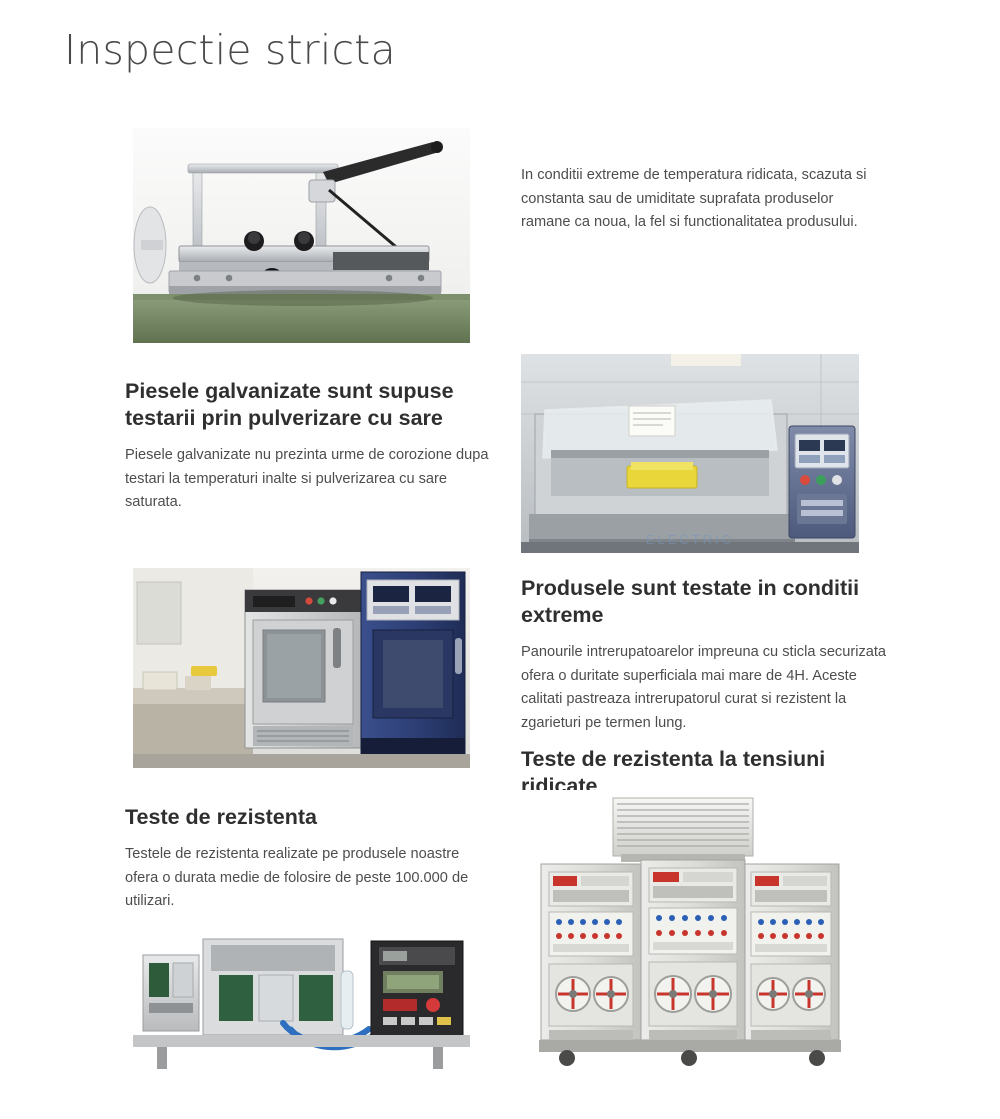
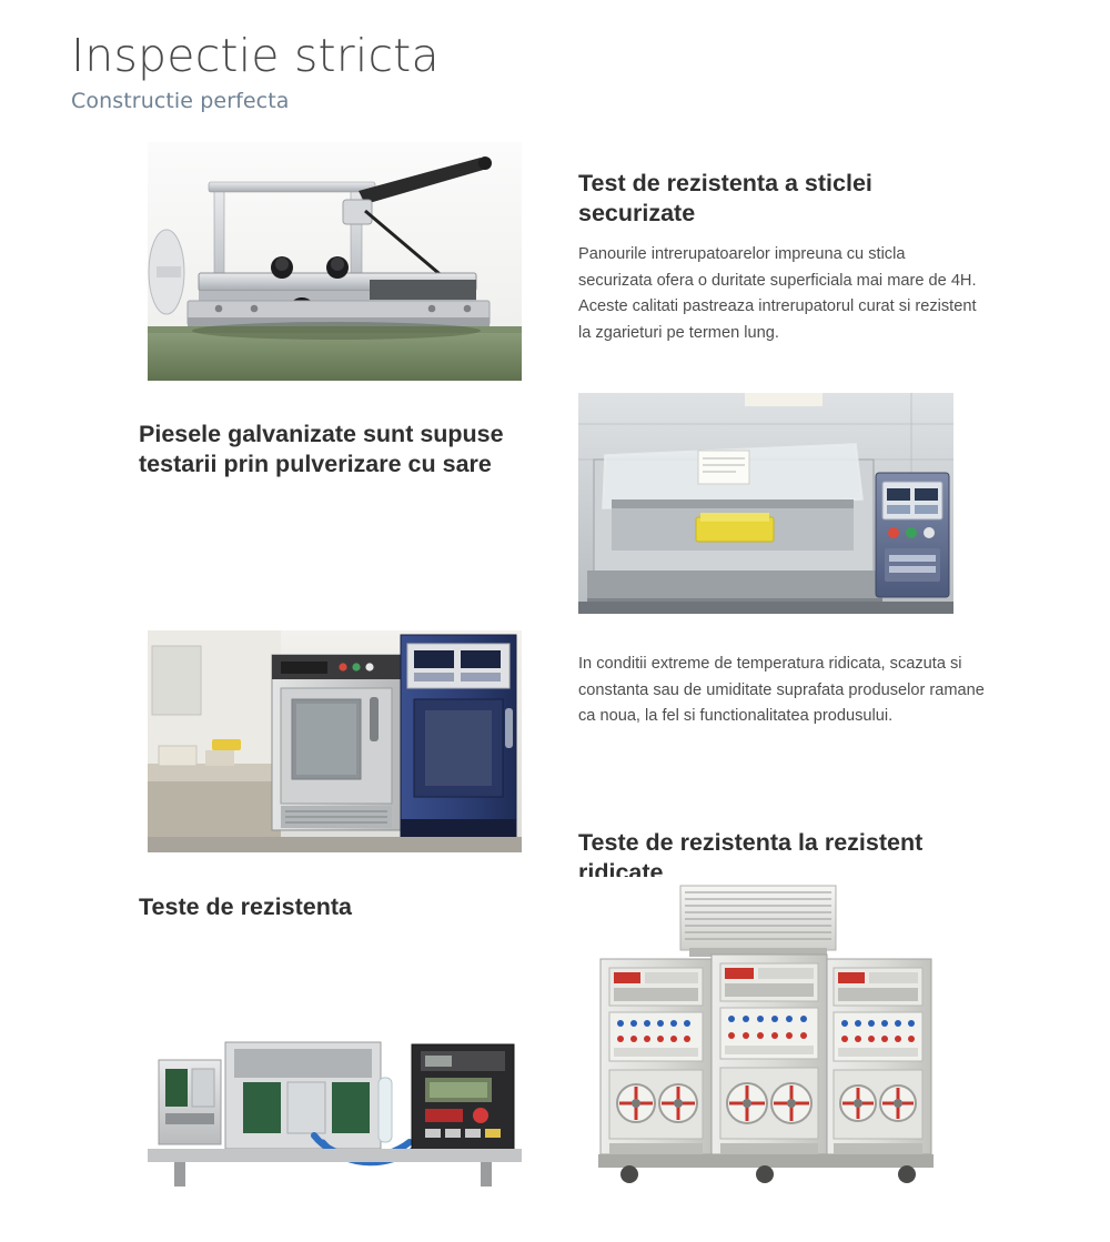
  Inspectie stricta
+ Constructie perfecta
+ Test de rezistenta a sticlei securizate
- In conditii extreme de temperatura ridicata, scazuta si constanta sau de umiditate suprafata produselor ramane ca noua, la fel si functionalitatea produsului.
+ Panourile intrerupatoarelor impreuna cu sticla securizata ofera o duritate superficiala mai mare de 4H. Aceste calitati pastreaza intrerupatorul curat si rezistent la zgarieturi pe termen lung.
  Piesele galvanizate sunt supuse testarii prin pulverizare cu sare
- Piesele galvanizate nu prezinta urme de corozione dupa testari la temperaturi inalte si pulverizarea cu sare saturata.
- ELECTRIC
- Produsele sunt testate in conditii extreme
- Panourile intrerupatoarelor impreuna cu sticla securizata ofera o duritate superficiala mai mare de 4H. Aceste calitati pastreaza intrerupatorul curat si rezistent la zgarieturi pe termen lung.
+ In conditii extreme de temperatura ridicata, scazuta si constanta sau de umiditate suprafata produselor ramane ca noua, la fel si functionalitatea produsului.
  Teste de rezistenta
- Testele de rezistenta realizate pe produsele noastre ofera o durata medie de folosire de peste 100.000 de utilizari.
- Teste de rezistenta la tensiuni ridicate
+ Teste de rezistenta la rezistent ridicate
